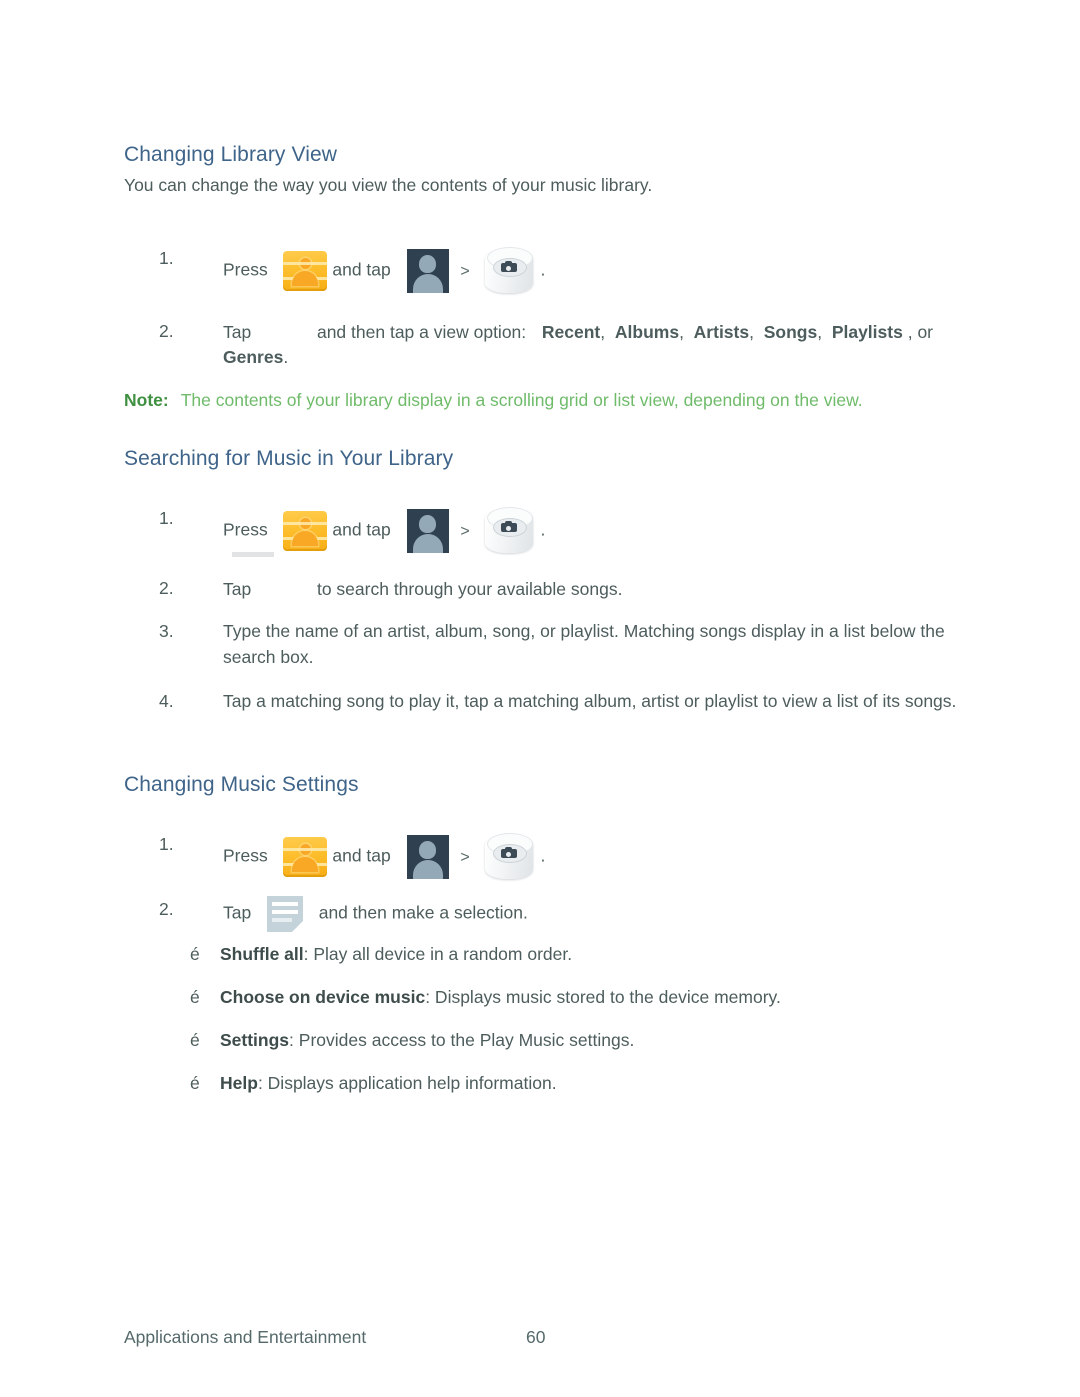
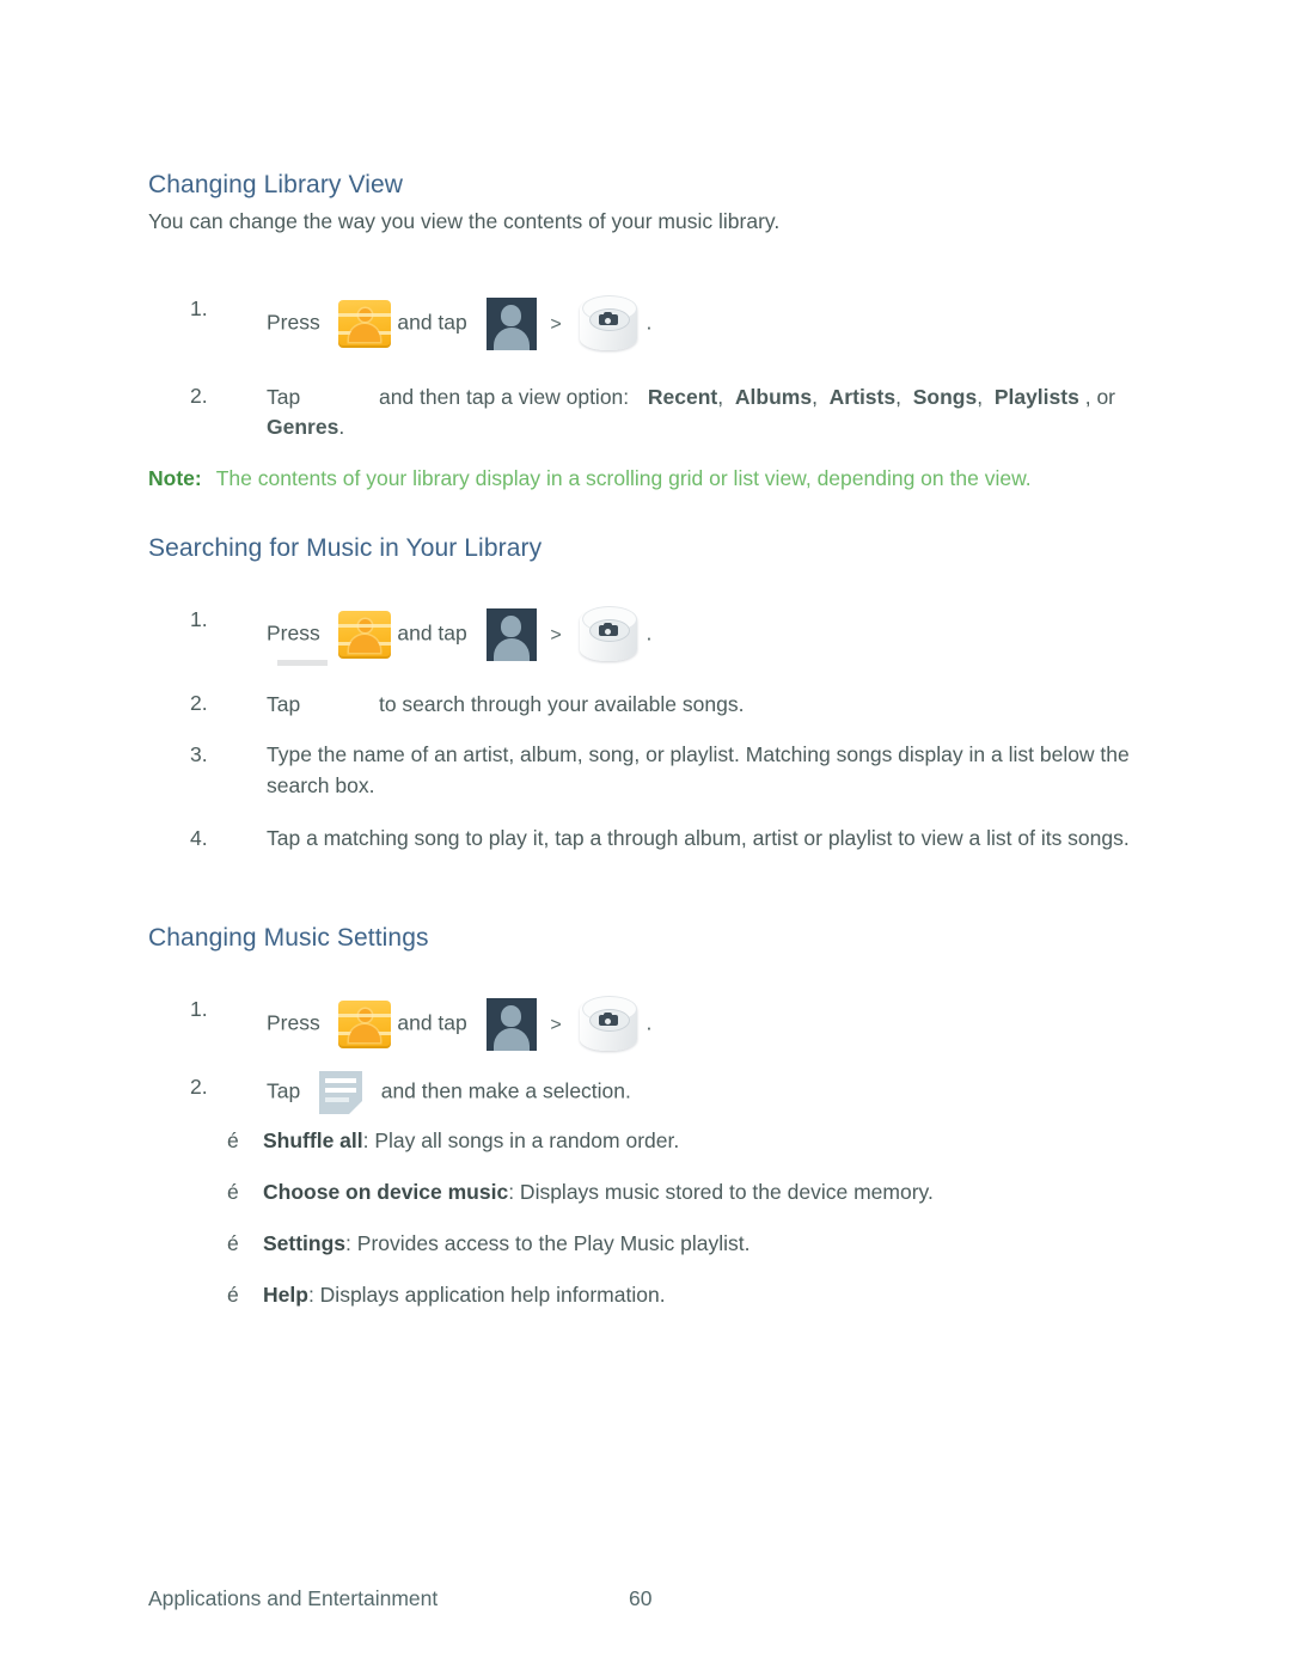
  Changing Library View
  You can change the way you view the contents of your music library.
  1.
  Press and tap > .
  2.
  Tap and then tap a view option: Recent, Albums, Artists, Songs, Playlists , or
  Genres.
  Note: The contents of your library display in a scrolling grid or list view, depending on the view.
  Searching for Music in Your Library
  1.
  Press and tap > .
  2.
  Tap to search through your available songs.
  3.
  Type the name of an artist, album, song, or playlist. Matching songs display in a list below the search box.
  4.
- Tap a matching song to play it, tap a matching album, artist or playlist to view a list of its songs.
+ Tap a matching song to play it, tap a through album, artist or playlist to view a list of its songs.
  Changing Music Settings
  1.
  Press and tap > .
  2.
  Tap and then make a selection.
- é Shuffle all: Play all device in a random order.
+ é Shuffle all: Play all songs in a random order.
  é Choose on device music: Displays music stored to the device memory.
- é Settings: Provides access to the Play Music settings.
+ é Settings: Provides access to the Play Music playlist.
  é Help: Displays application help information.
  Applications and Entertainment
  60
